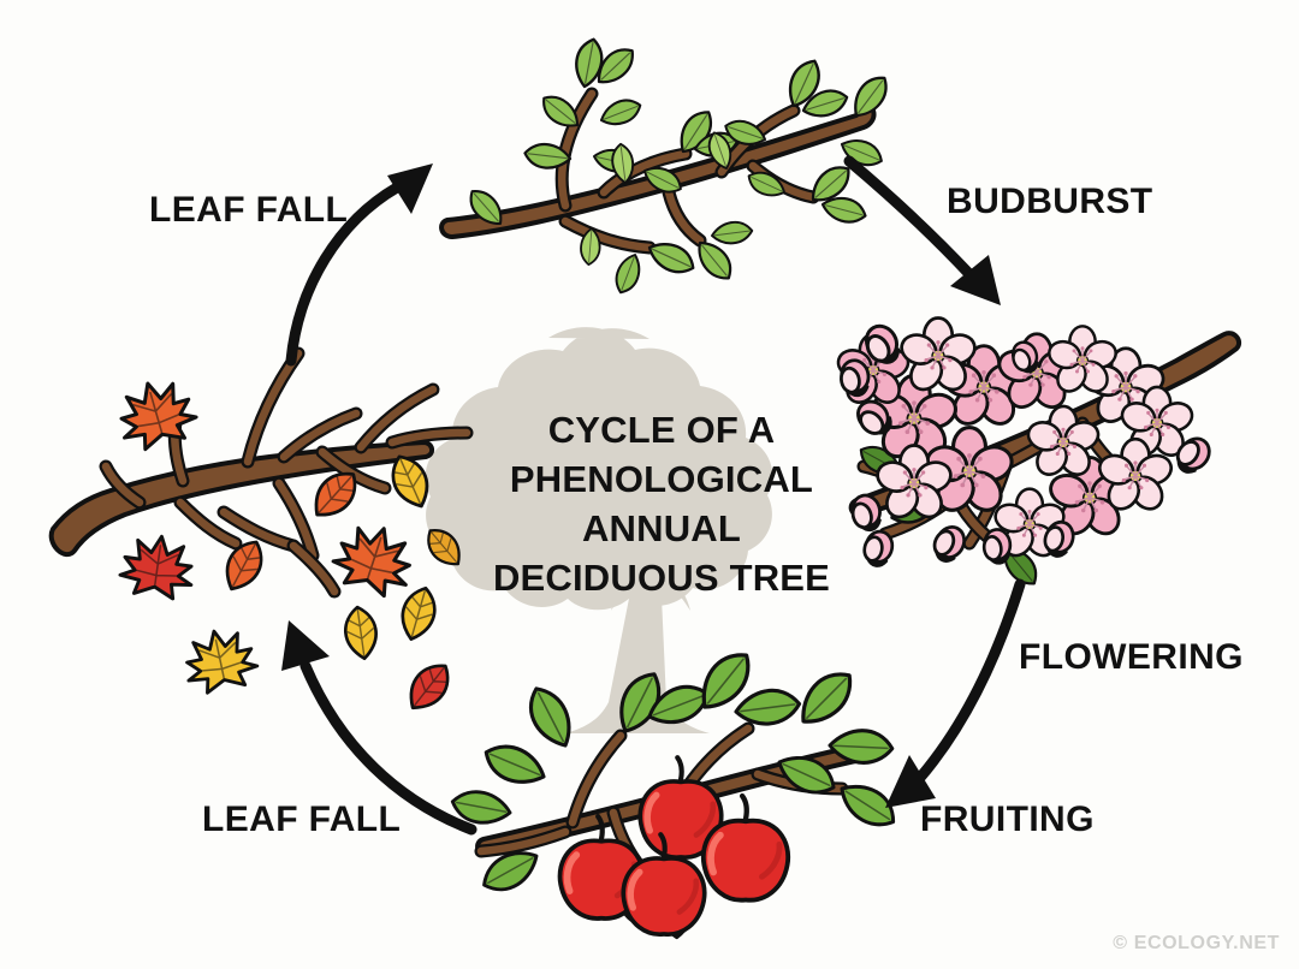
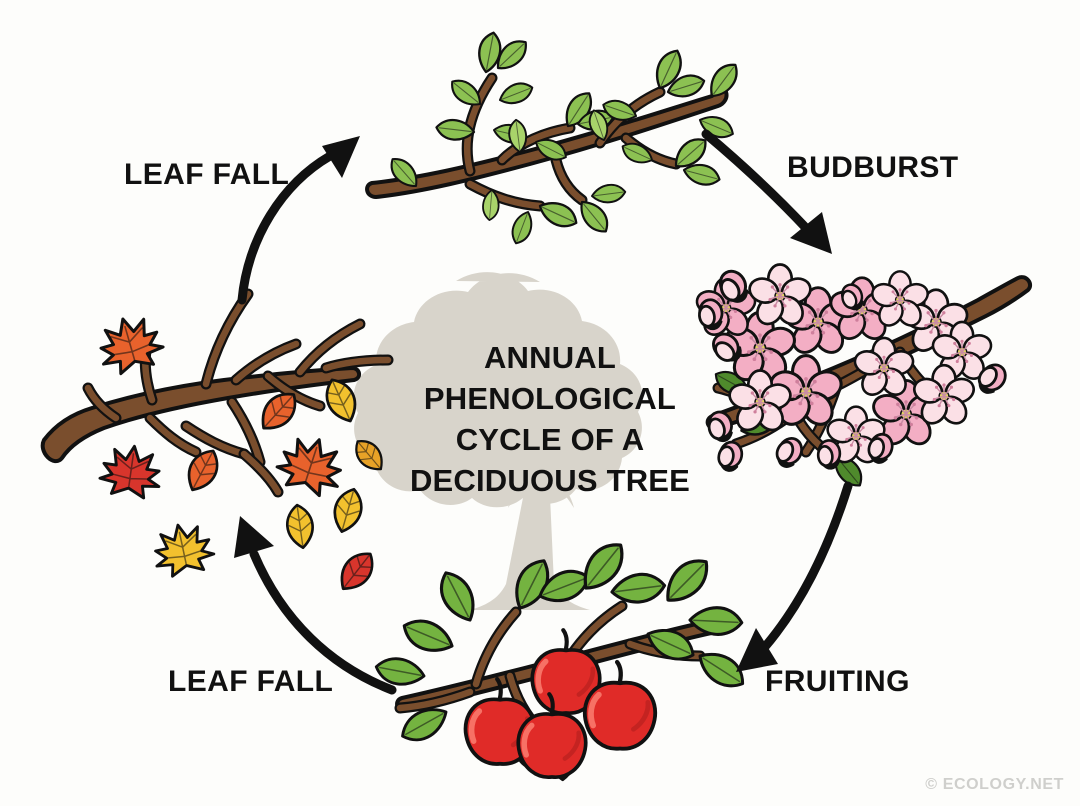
- CYCLE OF A
+ ANNUAL
  PHENOLOGICAL
- ANNUAL
+ CYCLE OF A
  DECIDUOUS TREE
  LEAF FALL
  BUDBURST
- FLOWERING
  FRUITING
  LEAF FALL
  © ECOLOGY.NET
